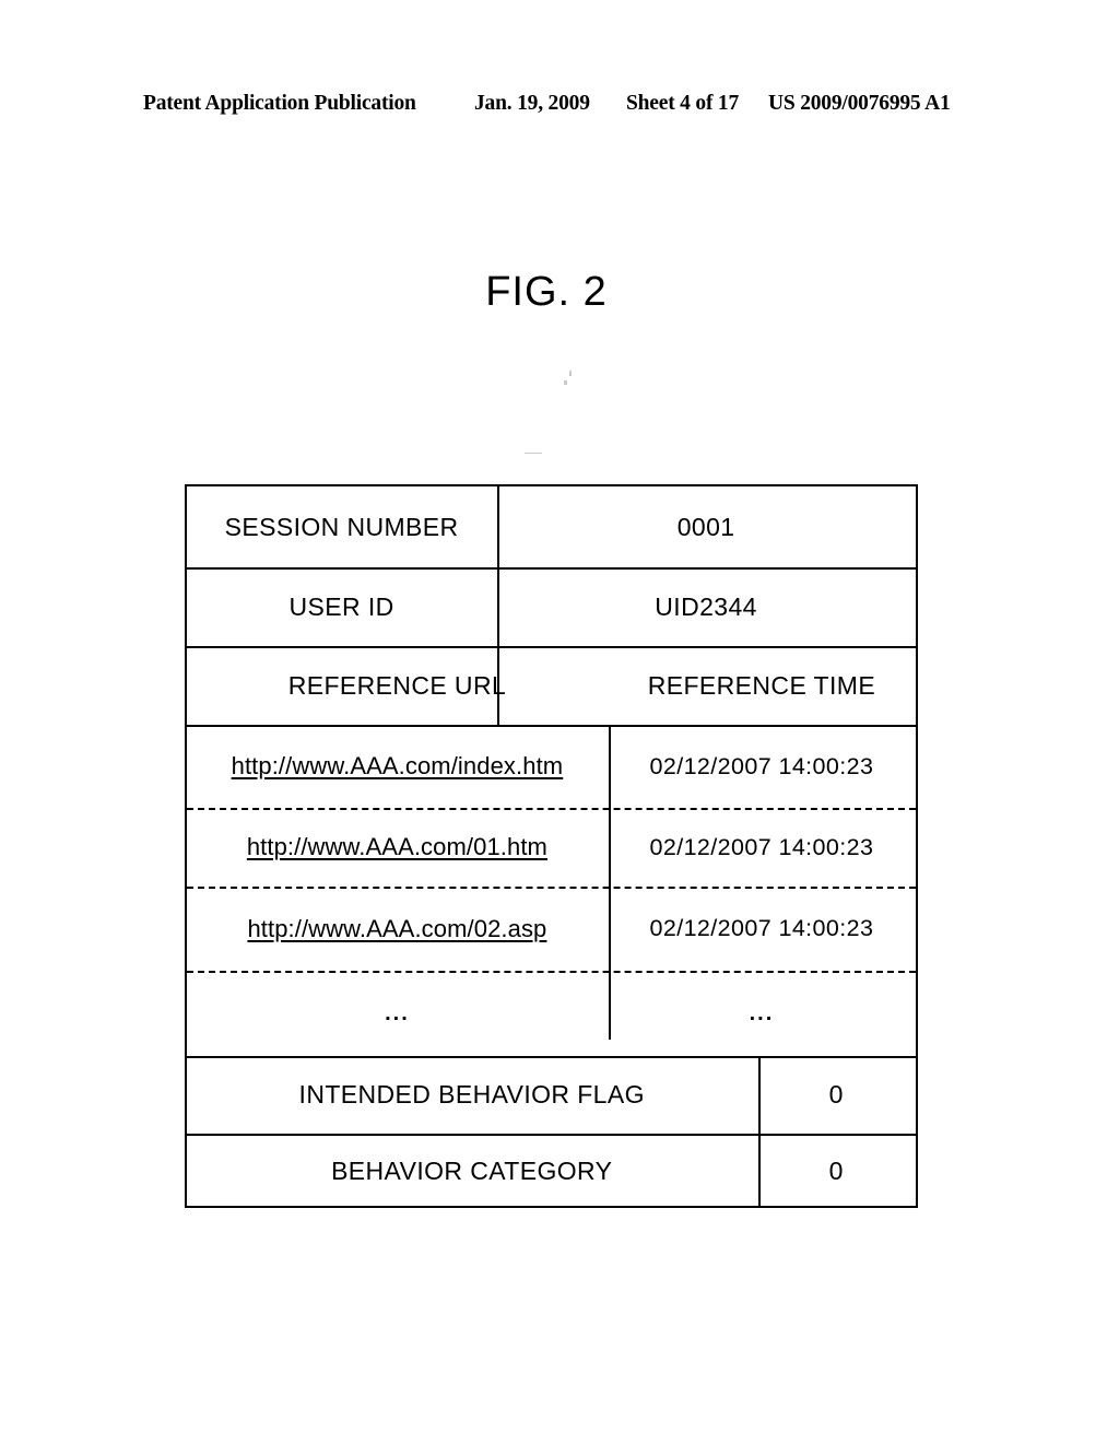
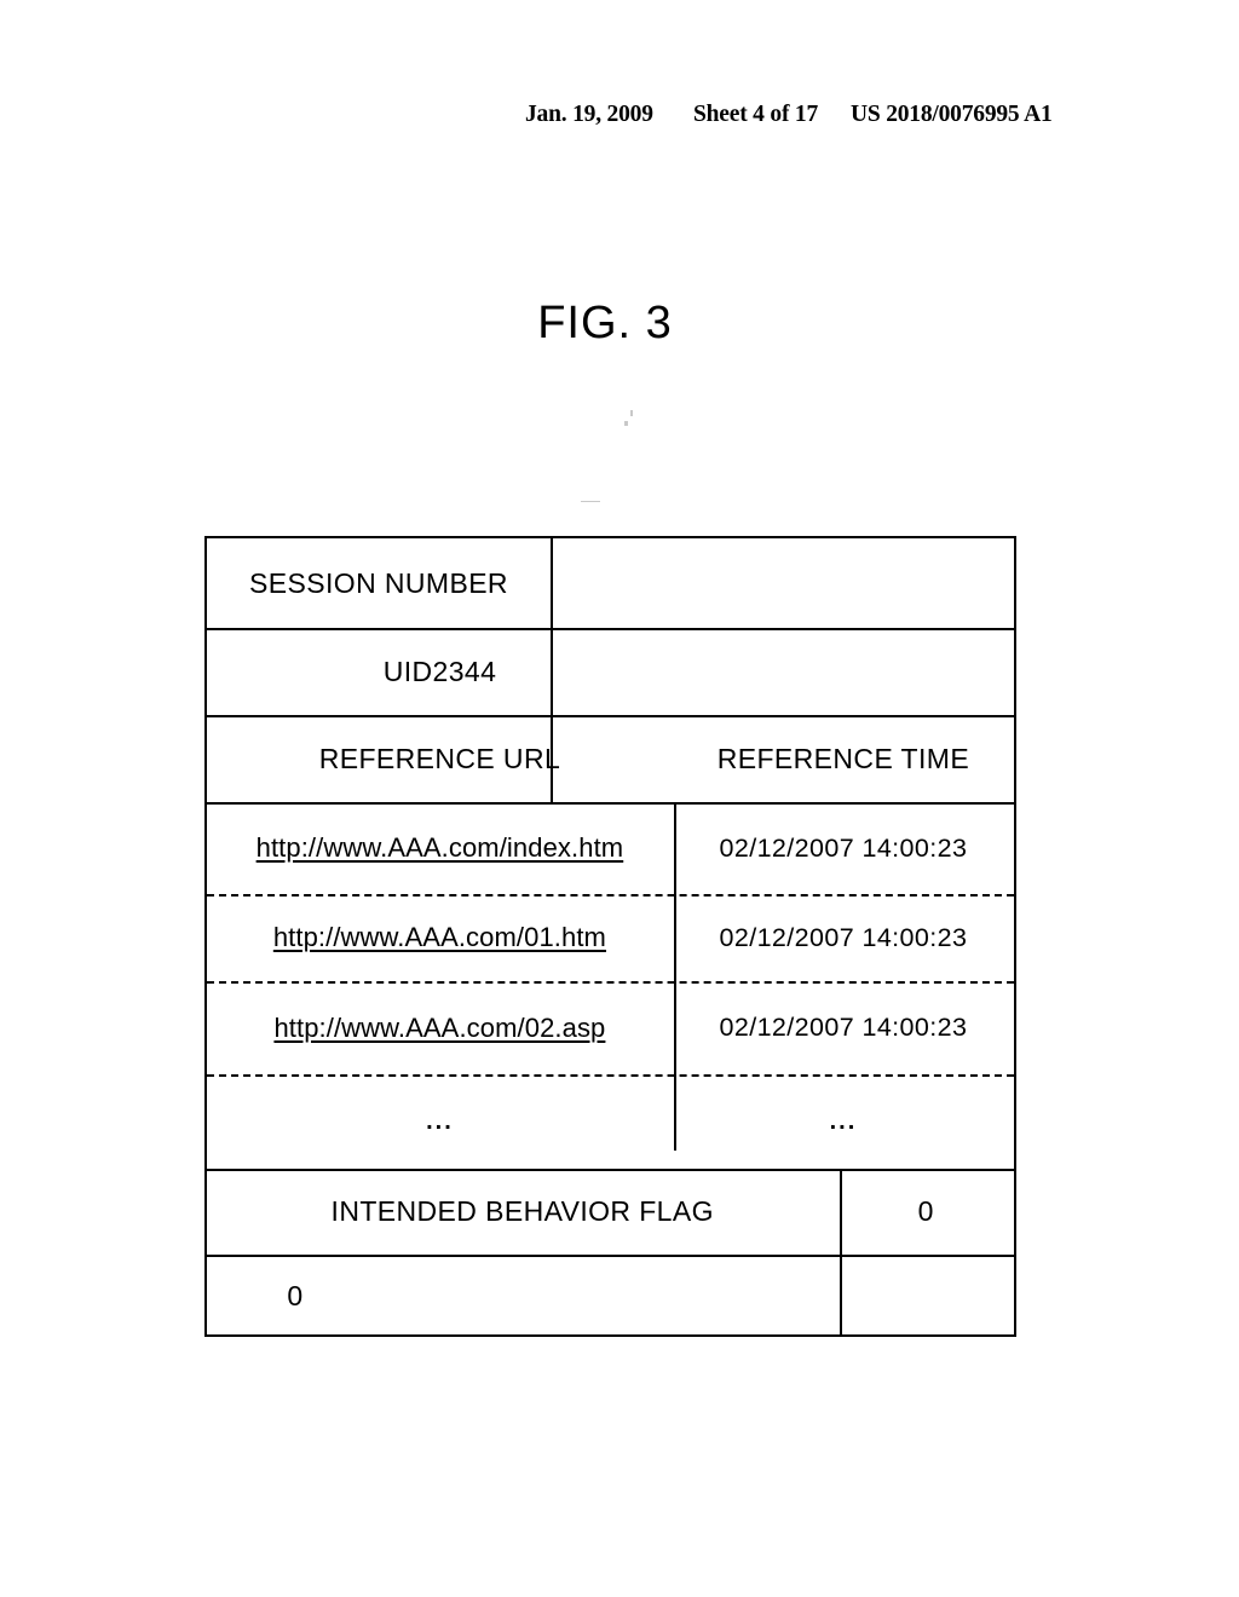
- Patent Application Publication
  Jan. 19, 2009
  Sheet 4 of 17
- US 2009/0076995 A1
+ US 2018/0076995 A1
- FIG. 2
+ FIG. 3
  SESSION NUMBER
- 0001
- USER ID
  UID2344
  REFERENCE URL
  REFERENCE TIME
  http://www.AAA.com/index.htm
  02/12/2007 14:00:23
  http://www.AAA.com/01.htm
  02/12/2007 14:00:23
  http://www.AAA.com/02.asp
  02/12/2007 14:00:23
  ...
  ...
  INTENDED BEHAVIOR FLAG
  0
- BEHAVIOR CATEGORY
  0
